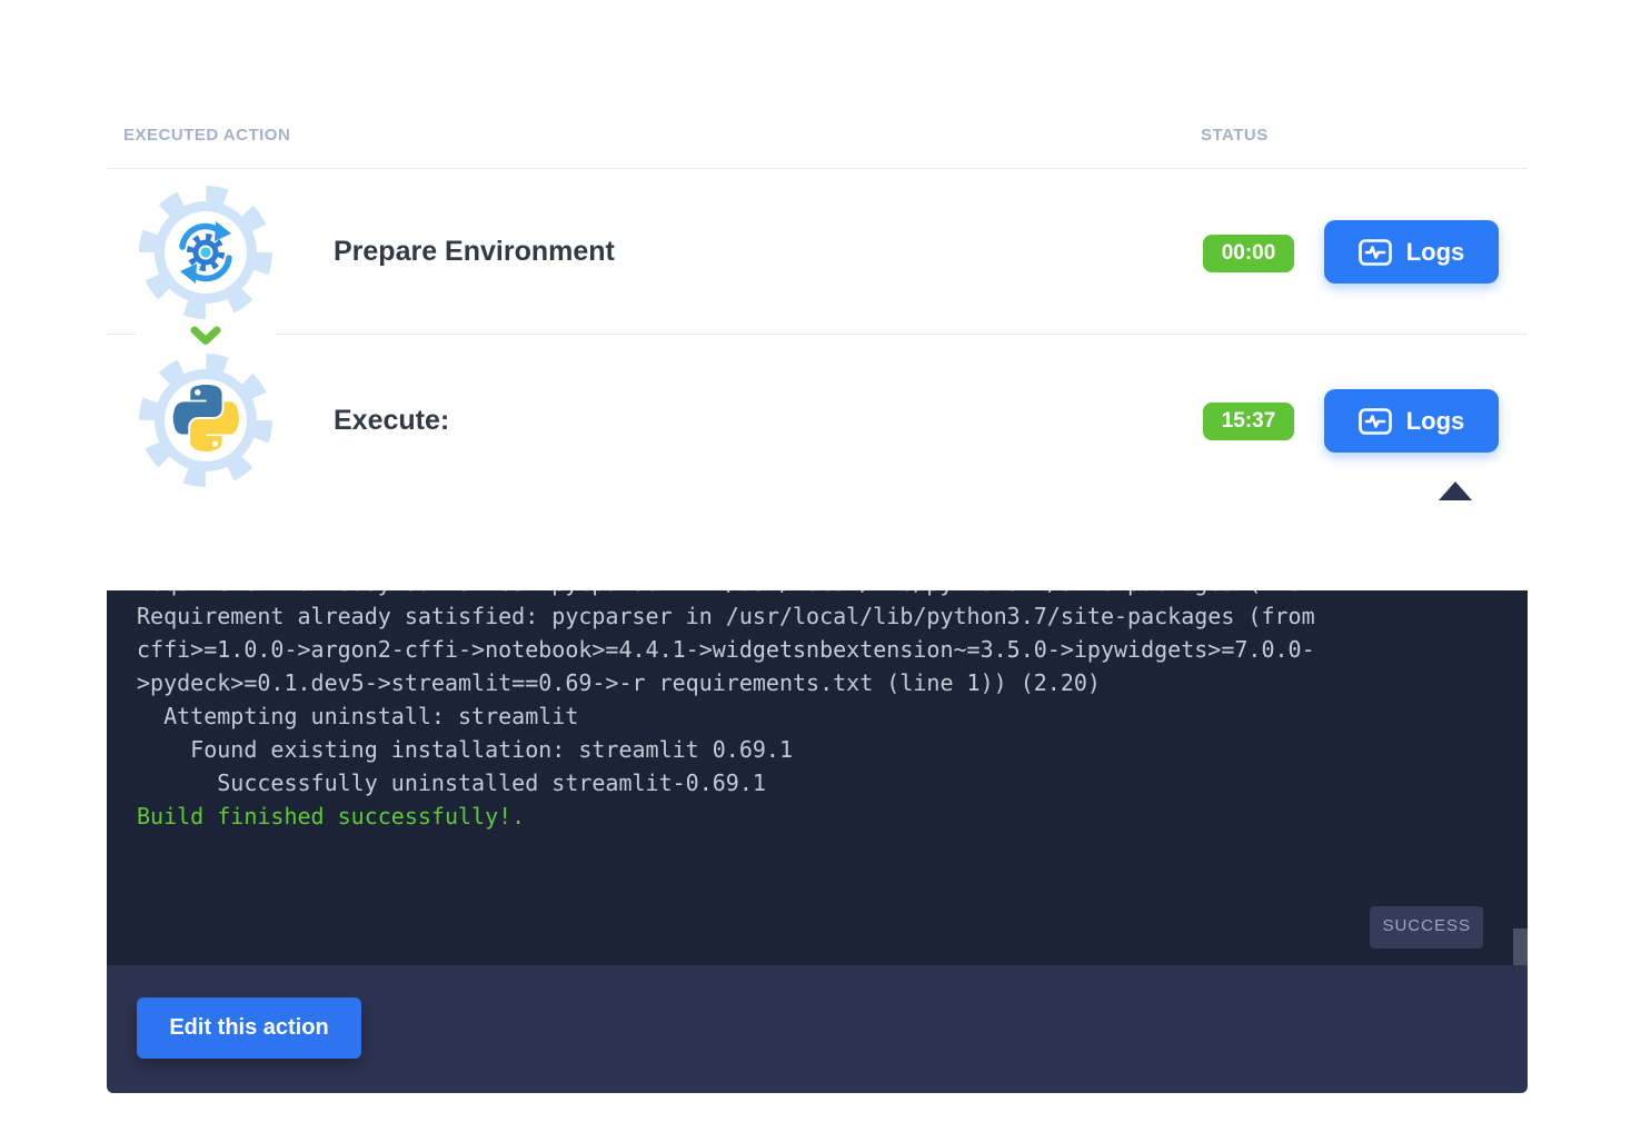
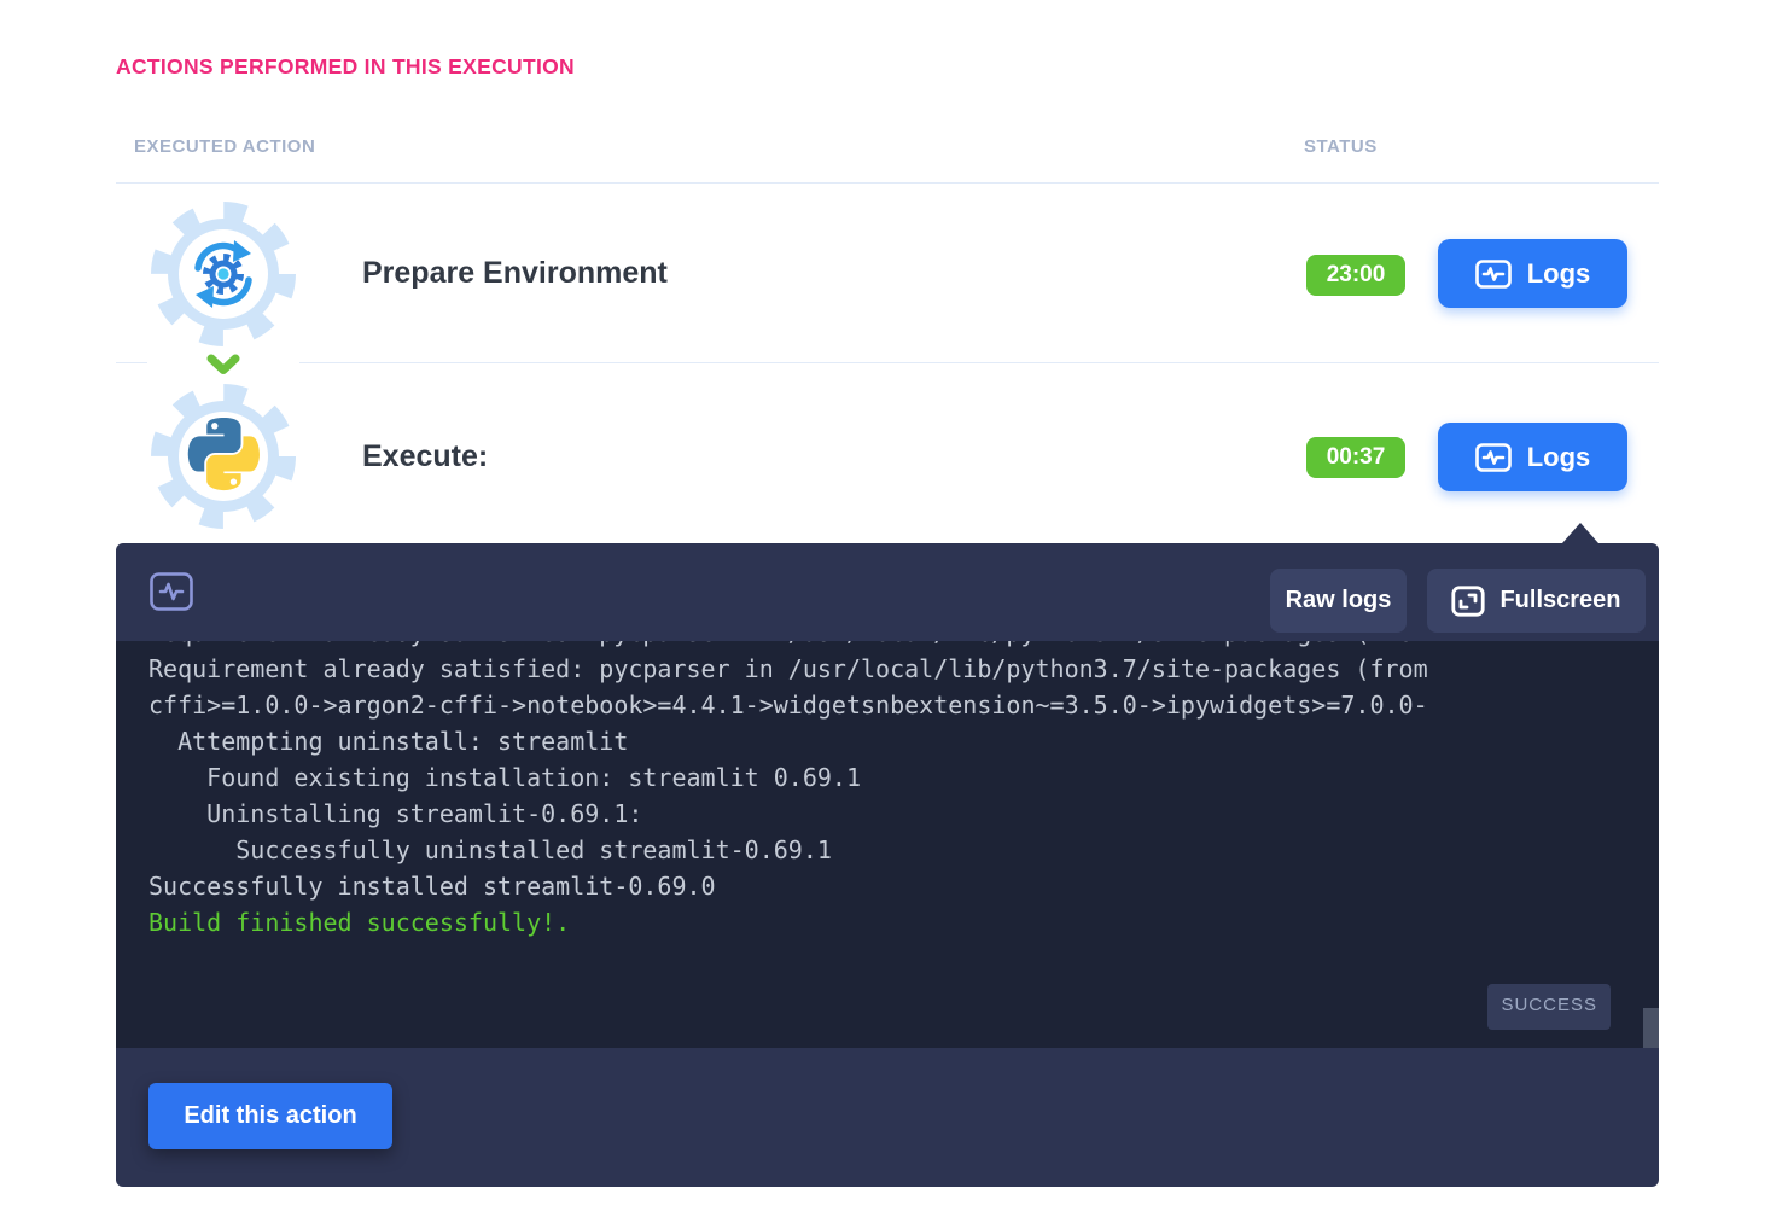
+ ACTIONS PERFORMED IN THIS EXECUTION
  EXECUTED ACTION
  STATUS
  Prepare Environment
- 00:00
+ 23:00
  Logs
  Execute:
- 15:37
+ 00:37
  Logs
+ Raw logs
+ Fullscreen
  Requirement already satisfied: pycparser in /usr/local/lib/python3.7/site-packages (from
  cffi>=1.0.0->argon2-cffi->notebook>=4.4.1->widgetsnbextension~=3.5.0->ipywidgets>=7.0.0-
- >pydeck>=0.1.dev5->streamlit==0.69->-r requirements.txt (line 1)) (2.20)
  Attempting uninstall: streamlit
  Found existing installation: streamlit 0.69.1
+ Uninstalling streamlit-0.69.1:
  Successfully uninstalled streamlit-0.69.1
+ Successfully installed streamlit-0.69.0
  Build finished successfully!.
  SUCCESS
  Edit this action
